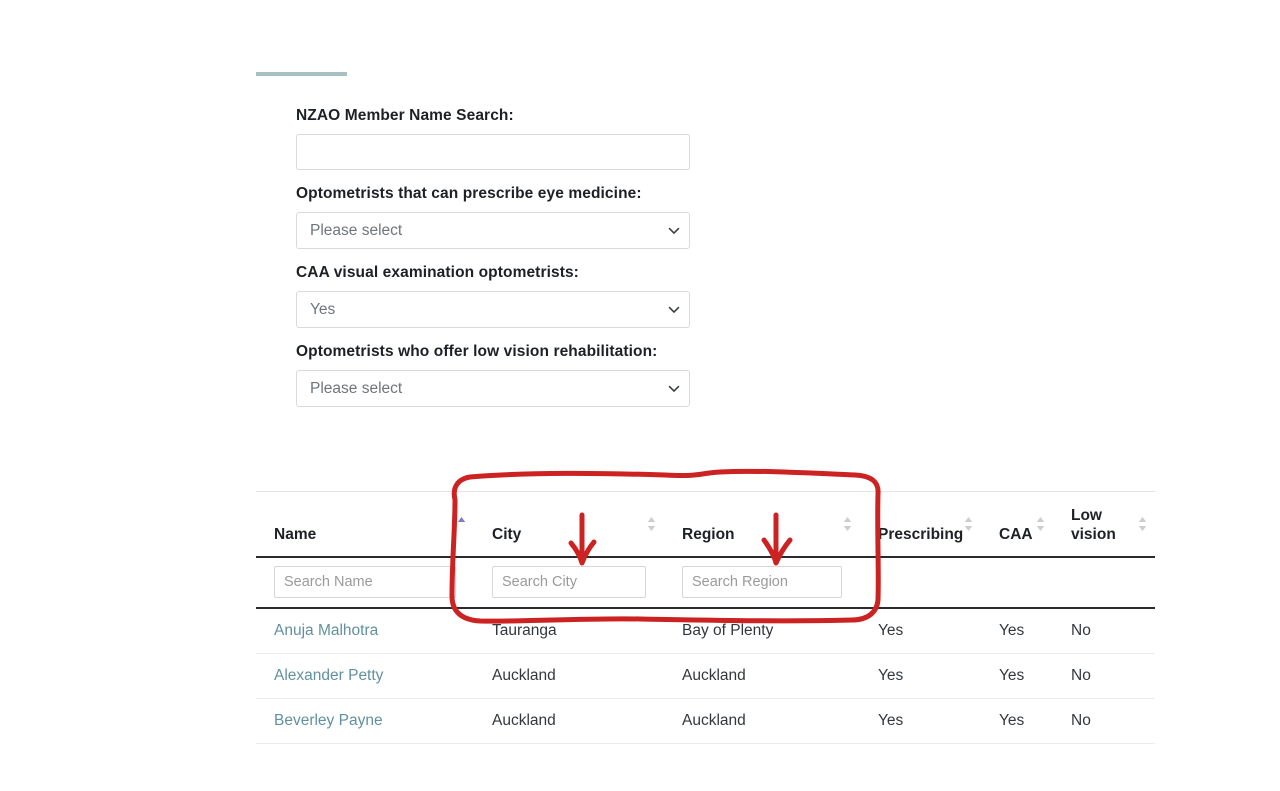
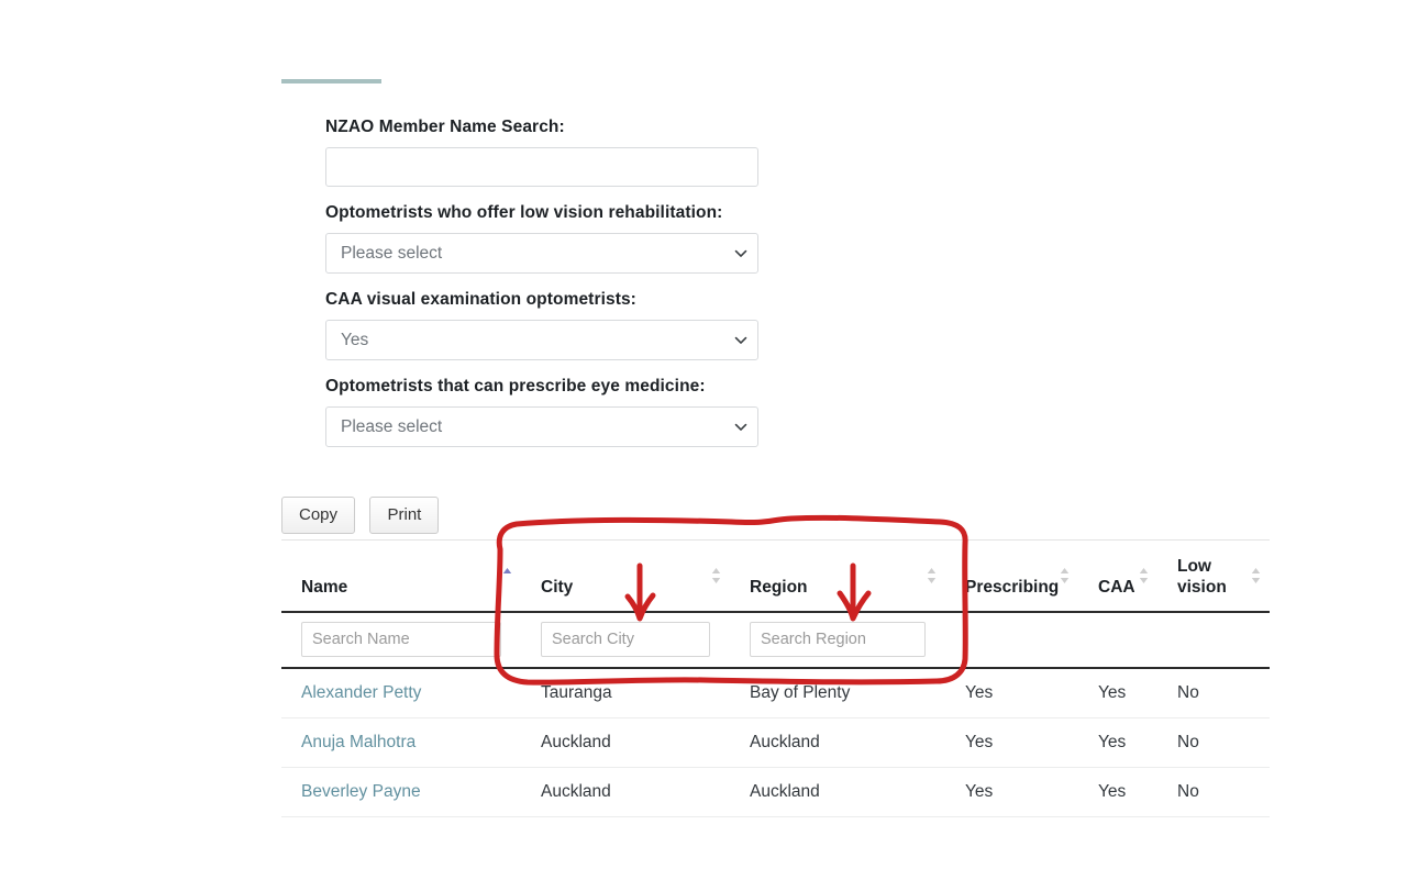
  NZAO Member Name Search:
- Optometrists that can prescribe eye medicine:
+ Optometrists who offer low vision rehabilitation:
  Please select
  CAA visual examination optometrists:
  Yes
- Optometrists who offer low vision rehabilitation:
+ Optometrists that can prescribe eye medicine:
  Please select
+ Copy Print
  Name	City	Region	Prescribing	CAA	Low vision
  Search Name	Search City	Search Region
- Anuja Malhotra	Tauranga	Bay of Plenty	Yes	Yes	No
+ Alexander Petty	Tauranga	Bay of Plenty	Yes	Yes	No
- Alexander Petty	Auckland	Auckland	Yes	Yes	No
+ Anuja Malhotra	Auckland	Auckland	Yes	Yes	No
  Beverley Payne	Auckland	Auckland	Yes	Yes	No
